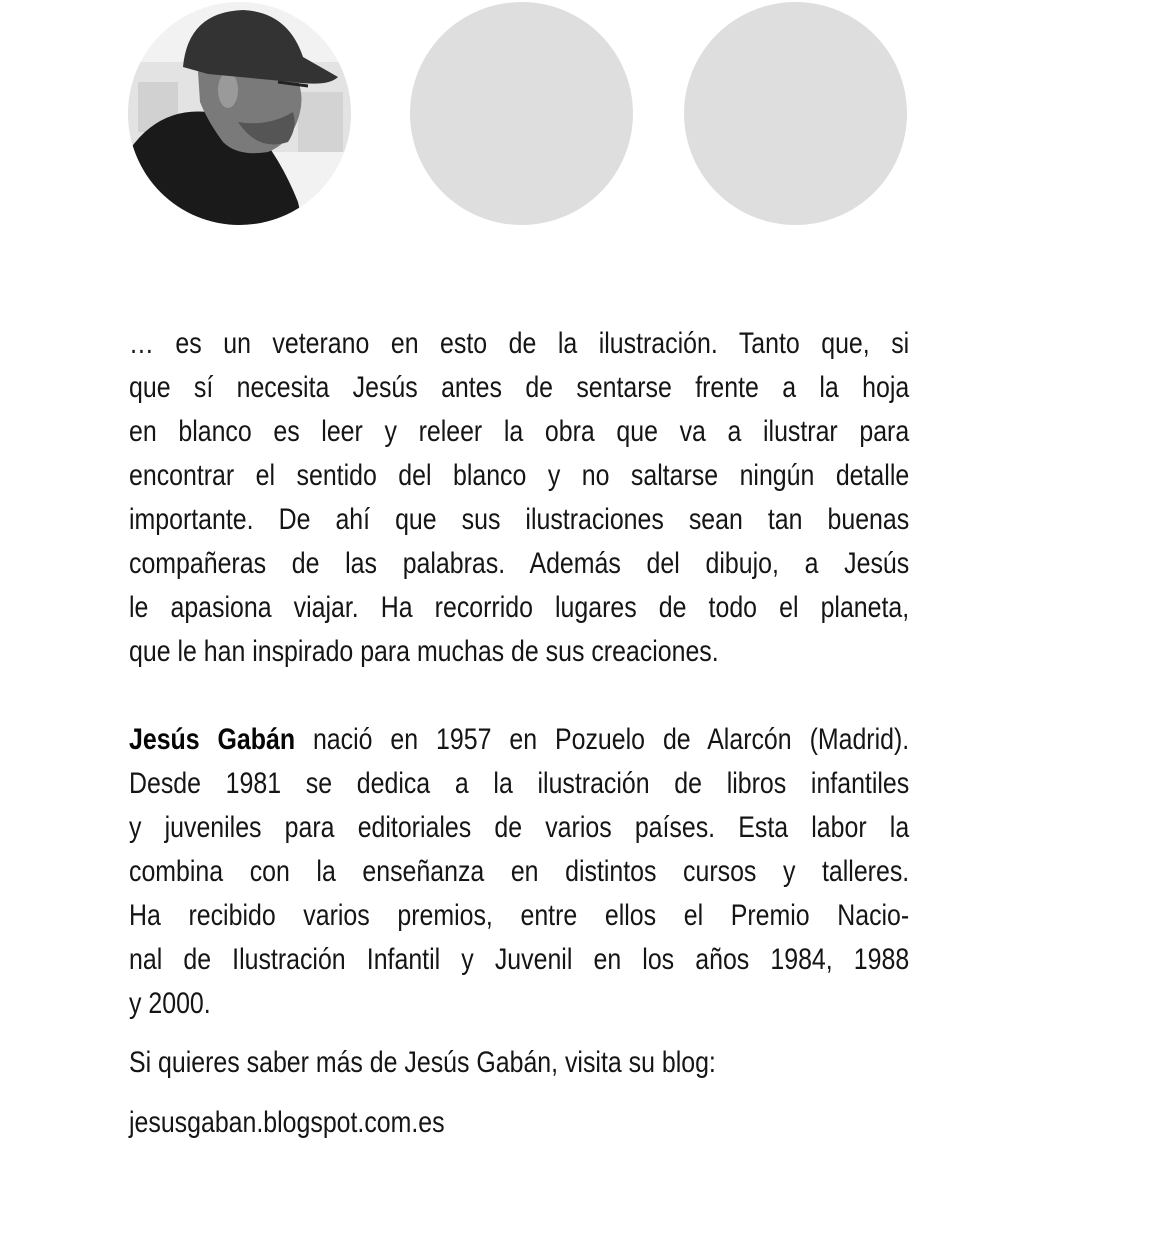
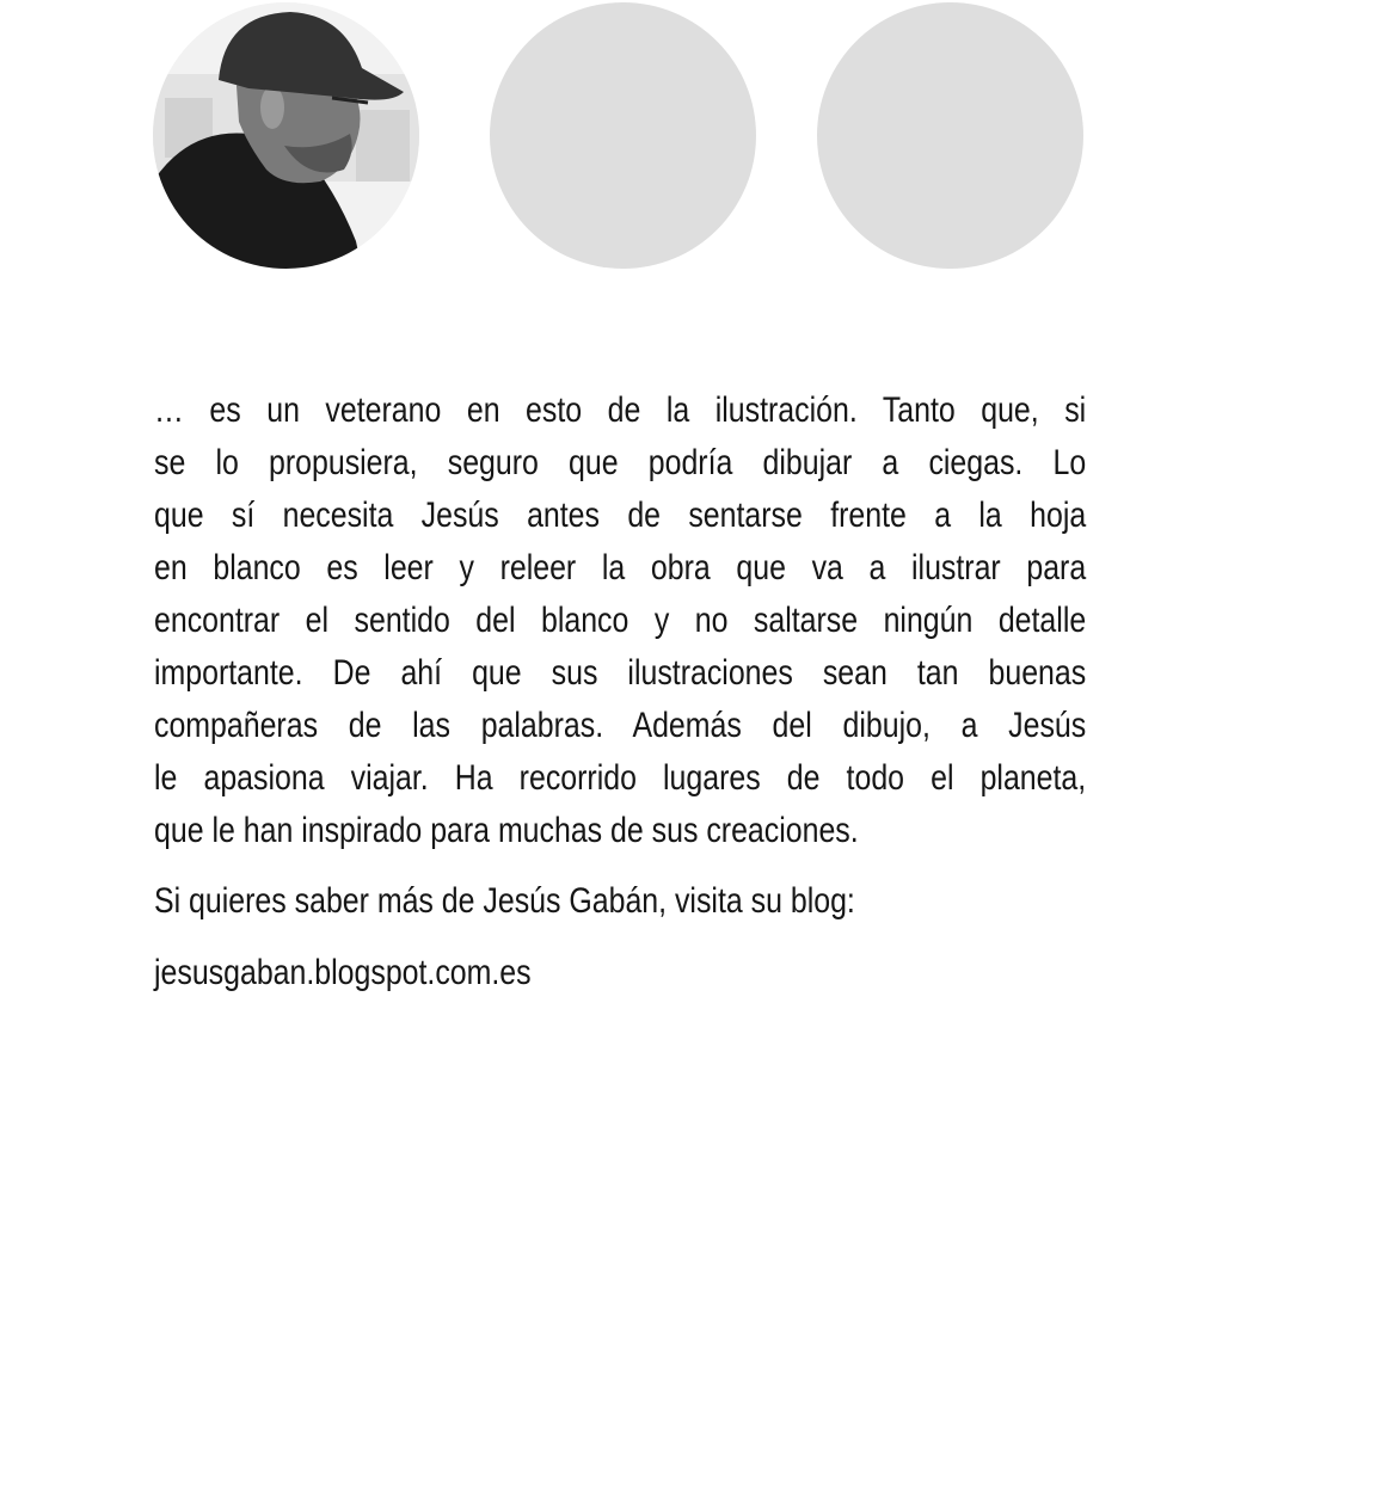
  … es un veterano en esto de la ilustración. Tanto que, si
+ se lo propusiera, seguro que podría dibujar a ciegas. Lo
  que sí necesita Jesús antes de sentarse frente a la hoja
  en blanco es leer y releer la obra que va a ilustrar para
  encontrar el sentido del blanco y no saltarse ningún detalle
  importante. De ahí que sus ilustraciones sean tan buenas
  compañeras de las palabras. Además del dibujo, a Jesús
  le apasiona viajar. Ha recorrido lugares de todo el planeta,
  que le han inspirado para muchas de sus creaciones.
- Jesús Gabán nació en 1957 en Pozuelo de Alarcón (Madrid).
- Desde 1981 se dedica a la ilustración de libros infantiles
- y juveniles para editoriales de varios países. Esta labor la
- combina con la enseñanza en distintos cursos y talleres.
- Ha recibido varios premios, entre ellos el Premio Nacio-
- nal de Ilustración Infantil y Juvenil en los años 1984, 1988
- y 2000.
  Si quieres saber más de Jesús Gabán, visita su blog:
  jesusgaban.blogspot.com.es
